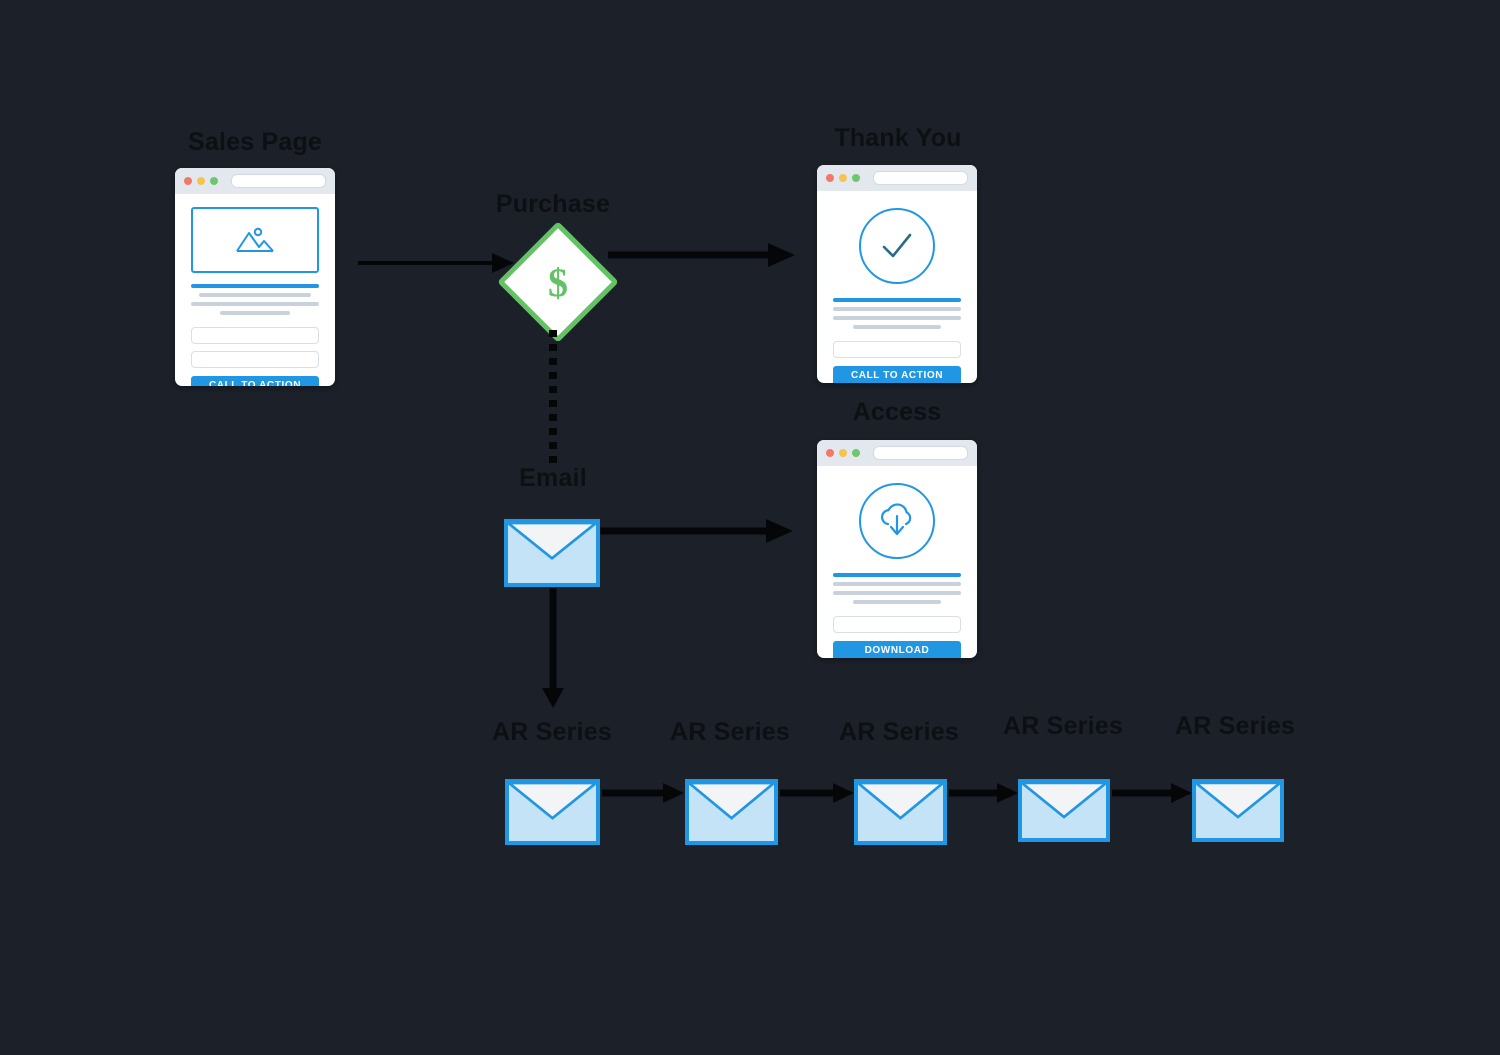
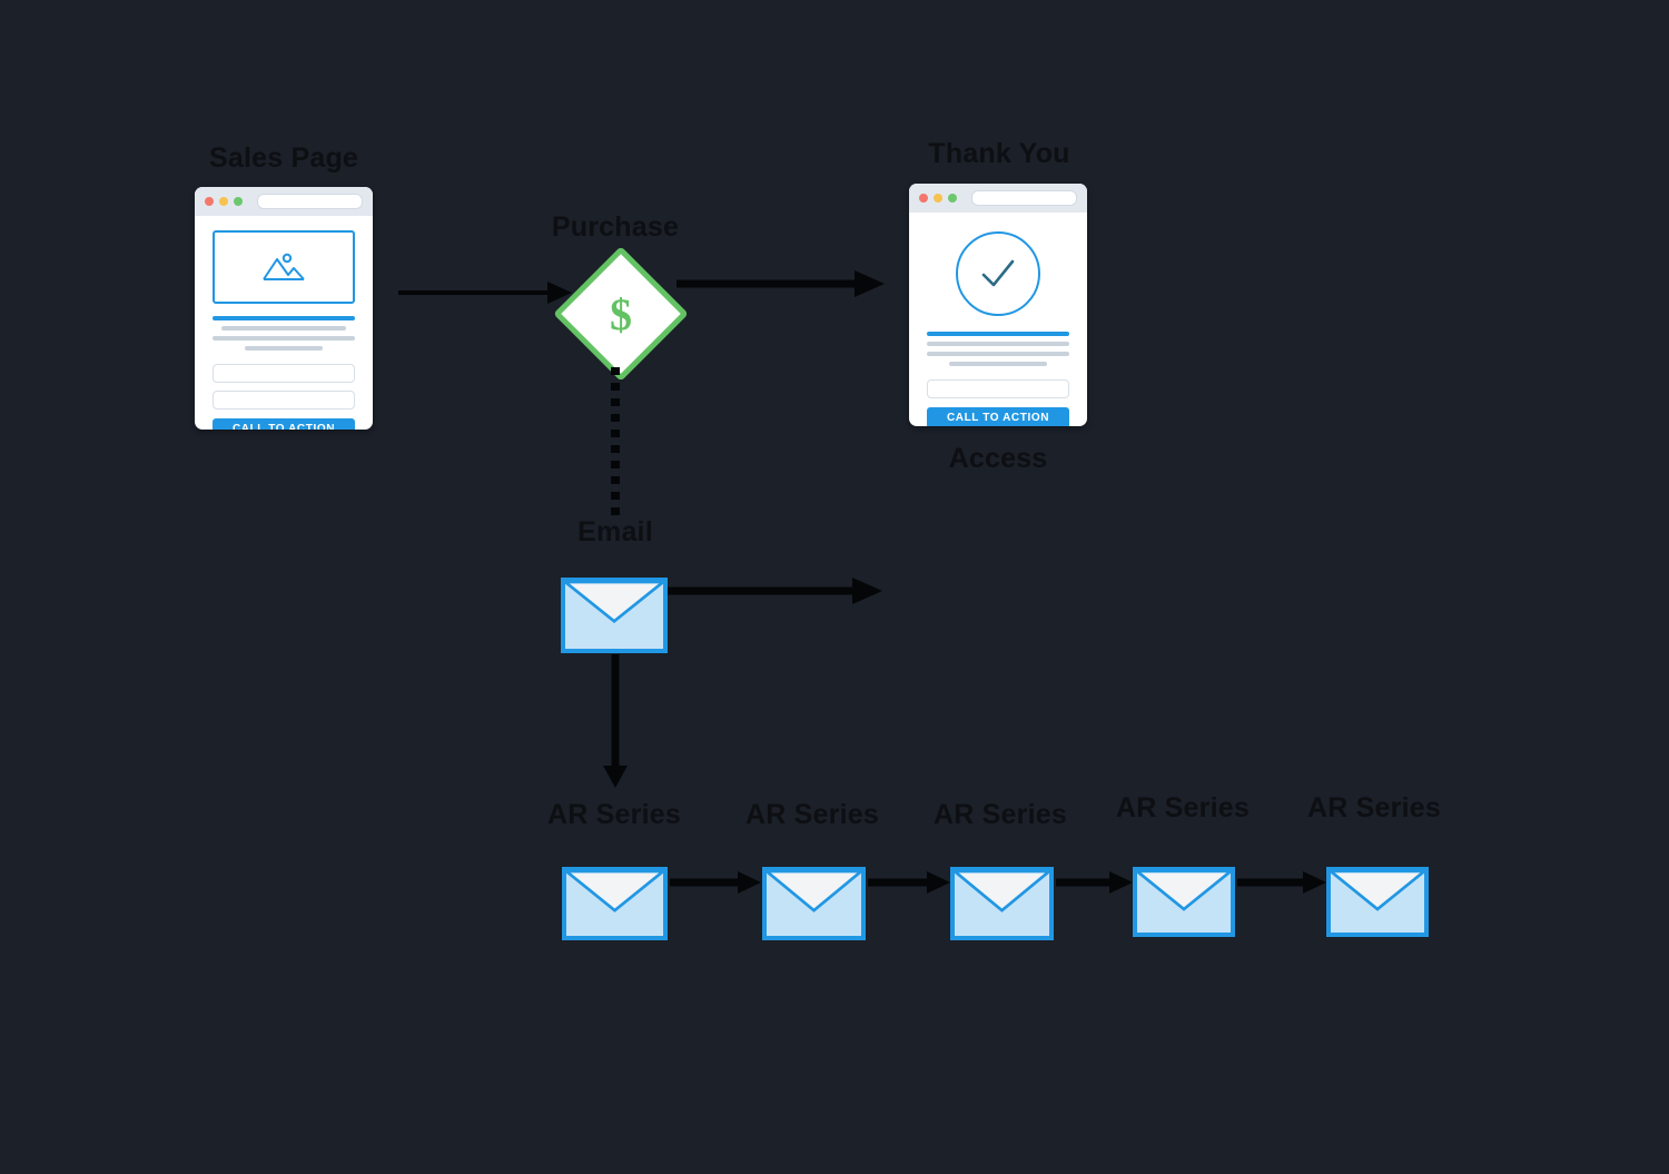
  CALL TO ACTION
  CALL TO ACTION
- DOWNLOAD
